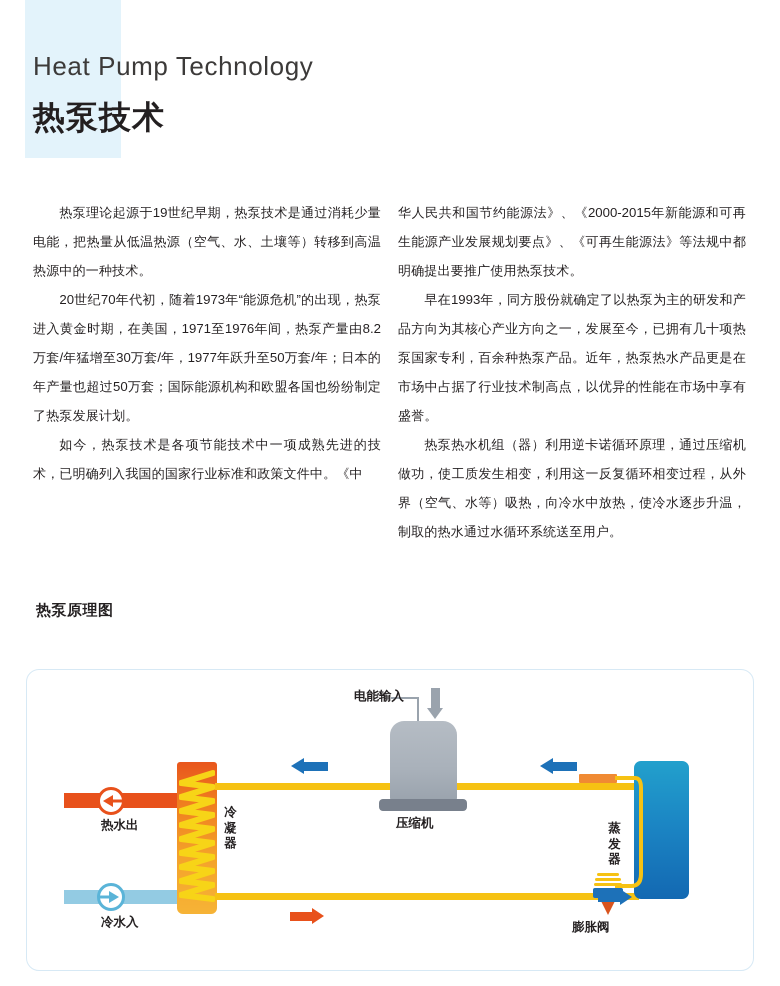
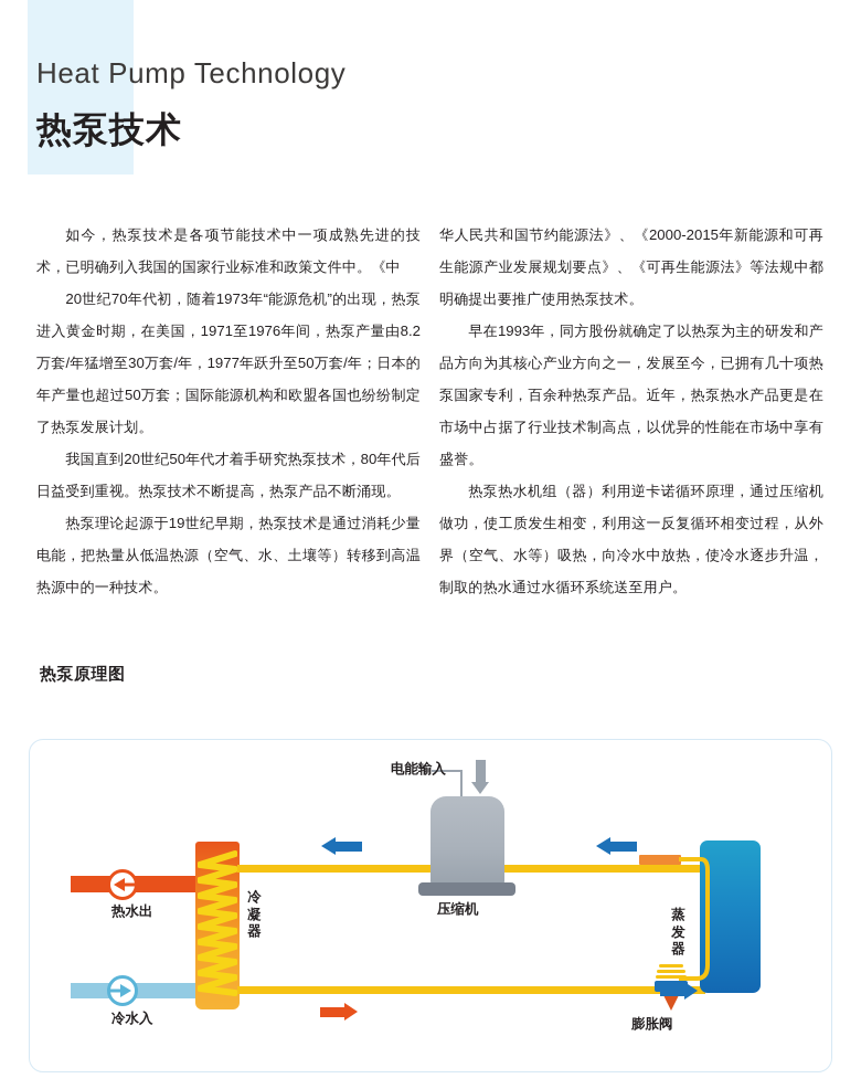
  Heat Pump Technology
  热泵技术
- 热泵理论起源于19世纪早期，热泵技术是通过消耗少量电能，把热量从低温热源（空气、水、土壤等）转移到高温热源中的一种技术。
+ 如今，热泵技术是各项节能技术中一项成熟先进的技术，已明确列入我国的国家行业标准和政策文件中。《中
  20世纪70年代初，随着1973年“能源危机”的出现，热泵进入黄金时期，在美国，1971至1976年间，热泵产量由8.2万套/年猛增至30万套/年，1977年跃升至50万套/年；日本的年产量也超过50万套；国际能源机构和欧盟各国也纷纷制定了热泵发展计划。
+ 我国直到20世纪50年代才着手研究热泵技术，80年代后日益受到重视。热泵技术不断提高，热泵产品不断涌现。
- 如今，热泵技术是各项节能技术中一项成熟先进的技术，已明确列入我国的国家行业标准和政策文件中。《中
+ 热泵理论起源于19世纪早期，热泵技术是通过消耗少量电能，把热量从低温热源（空气、水、土壤等）转移到高温热源中的一种技术。
  华人民共和国节约能源法》、《2000-2015年新能源和可再生能源产业发展规划要点》、《可再生能源法》等法规中都明确提出要推广使用热泵技术。
  早在1993年，同方股份就确定了以热泵为主的研发和产品方向为其核心产业方向之一，发展至今，已拥有几十项热泵国家专利，百余种热泵产品。近年，热泵热水产品更是在市场中占据了行业技术制高点，以优异的性能在市场中享有盛誉。
  热泵热水机组（器）利用逆卡诺循环原理，通过压缩机做功，使工质发生相变，利用这一反复循环相变过程，从外界（空气、水等）吸热，向冷水中放热，使冷水逐步升温，制取的热水通过水循环系统送至用户。
  热泵原理图
  电能输入
  热水出
  冷水入
  冷凝器
  压缩机
  蒸发器
  膨胀阀
